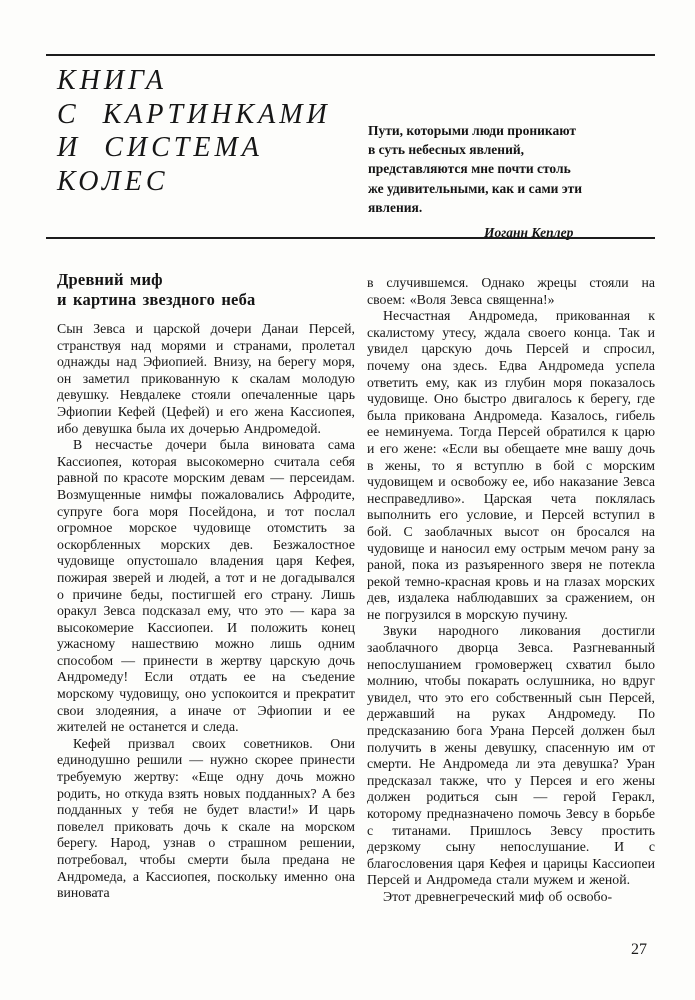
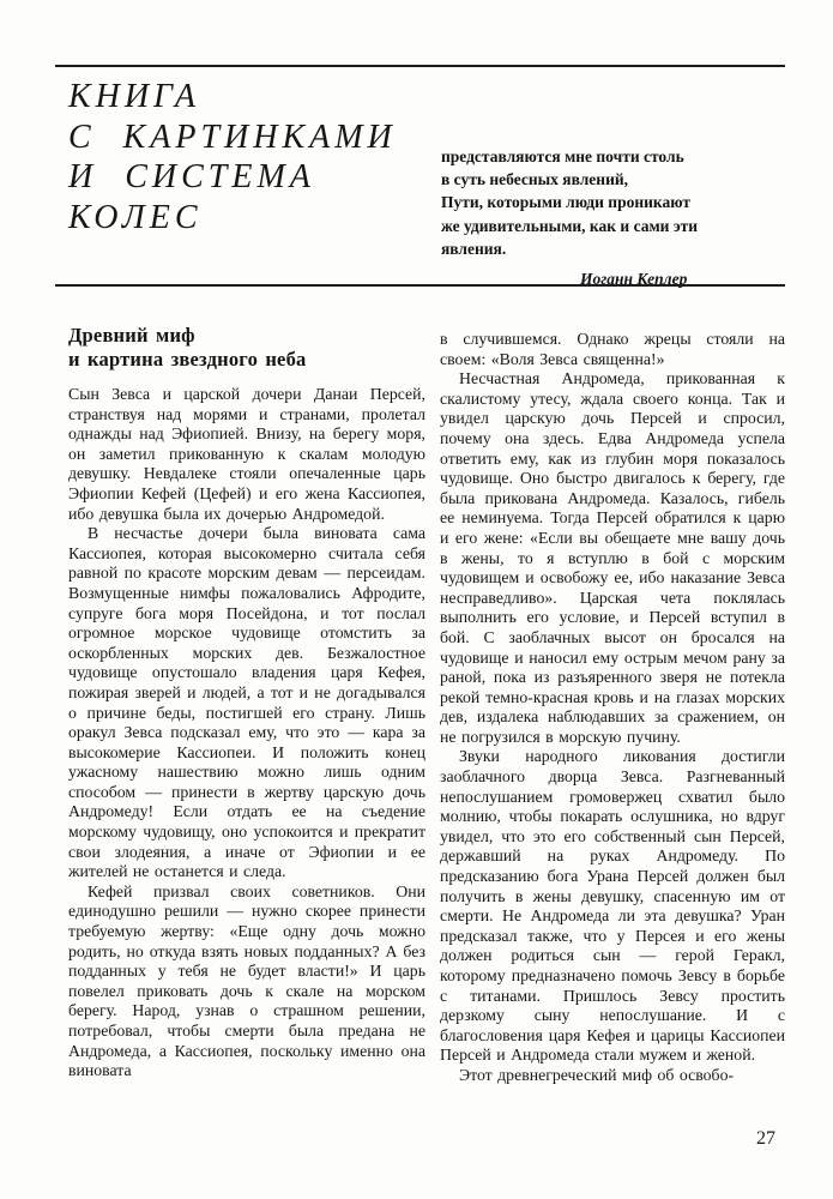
  КНИГА
  С КАРТИНКАМИ
  И СИСТЕМА
  КОЛЕС
- Пути, которыми люди проникают
+ представляются мне почти столь
  в суть небесных явлений,
- представляются мне почти столь
+ Пути, которыми люди проникают
  же удивительными, как и сами эти
  явления.
  Иоганн Кеплер
  Древний миф
  и картина звездного неба
  Сын Зевса и царской дочери Данаи Персей, странствуя над морями и странами, пролетал однажды над Эфиопией. Внизу, на берегу моря, он заметил прикованную к скалам молодую девушку. Невдалеке стояли опечаленные царь Эфиопии Кефей (Цефей) и его жена Кассиопея, ибо девушка была их дочерью Андромедой.
  В несчастье дочери была виновата сама Кассиопея, которая высокомерно считала себя равной по красоте морским девам — персеидам. Возмущенные нимфы пожаловались Афродите, супруге бога моря Посейдона, и тот послал огромное морское чудовище отомстить за оскорбленных морских дев. Безжалостное чудовище опустошало владения царя Кефея, пожирая зверей и людей, а тот и не догадывался о причине беды, постигшей его страну. Лишь оракул Зевса подсказал ему, что это — кара за высокомерие Кассиопеи. И положить конец ужасному нашествию можно лишь одним способом — принести в жертву царскую дочь Андромеду! Если отдать ее на съедение морскому чудовищу, оно успокоится и прекратит свои злодеяния, а иначе от Эфиопии и ее жителей не останется и следа.
  Кефей призвал своих советников. Они единодушно решили — нужно скорее принести требуемую жертву: «Еще одну дочь можно родить, но откуда взять новых подданных? А без подданных у тебя не будет власти!» И царь повелел приковать дочь к скале на морском берегу. Народ, узнав о страшном решении, потребовал, чтобы смерти была предана не Андромеда, а Кассиопея, поскольку именно она виновата
  в случившемся. Однако жрецы стояли на своем: «Воля Зевса священна!»
  Несчастная Андромеда, прикованная к скалистому утесу, ждала своего конца. Так и увидел царскую дочь Персей и спросил, почему она здесь. Едва Андромеда успела ответить ему, как из глубин моря показалось чудовище. Оно быстро двигалось к берегу, где была прикована Андромеда. Казалось, гибель ее неминуема. Тогда Персей обратился к царю и его жене: «Если вы обещаете мне вашу дочь в жены, то я вступлю в бой с морским чудовищем и освобожу ее, ибо наказание Зевса несправедливо». Царская чета поклялась выполнить его условие, и Персей вступил в бой. С заоблачных высот он бросался на чудовище и наносил ему острым мечом рану за раной, пока из разъяренного зверя не потекла рекой темно-красная кровь и на глазах морских дев, издалека наблюдавших за сражением, он не погрузился в морскую пучину.
  Звуки народного ликования достигли заоблачного дворца Зевса. Разгневанный непослушанием громовержец схватил было молнию, чтобы покарать ослушника, но вдруг увидел, что это его собственный сын Персей, державший на руках Андромеду. По предсказанию бога Урана Персей должен был получить в жены девушку, спасенную им от смерти. Не Андромеда ли эта девушка? Уран предсказал также, что у Персея и его жены должен родиться сын — герой Геракл, которому предназначено помочь Зевсу в борьбе с титанами. Пришлось Зевсу простить дерзкому сыну непослушание. И с благословения царя Кефея и царицы Кассиопеи Персей и Андромеда стали мужем и женой.
  Этот древнегреческий миф об освобо-
  27
